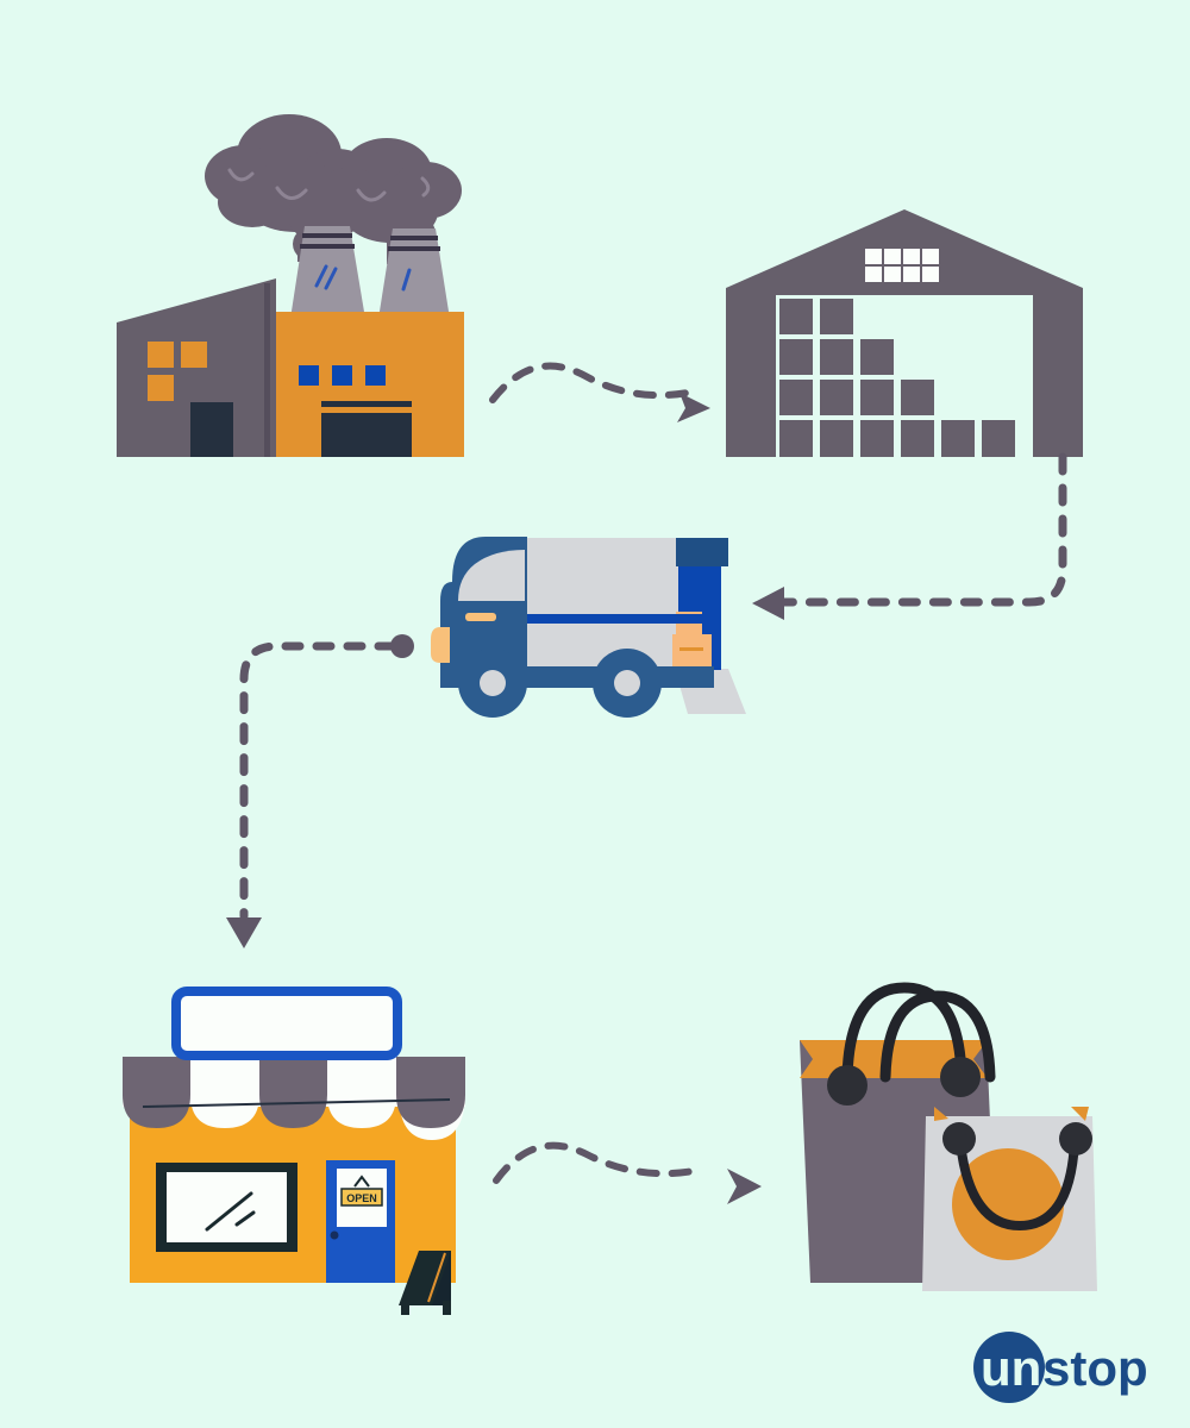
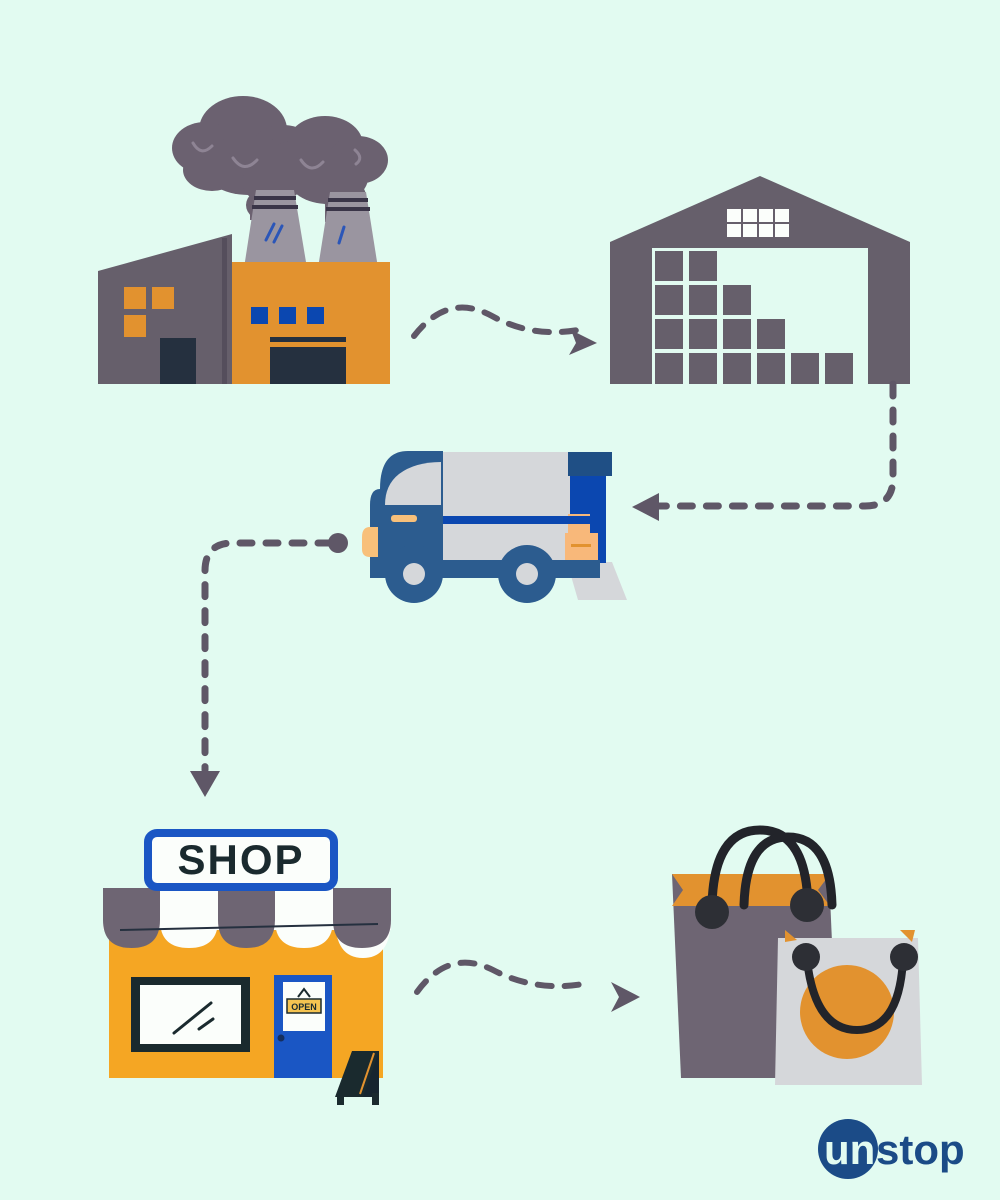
+ SHOP
  OPEN
  un
  stop
